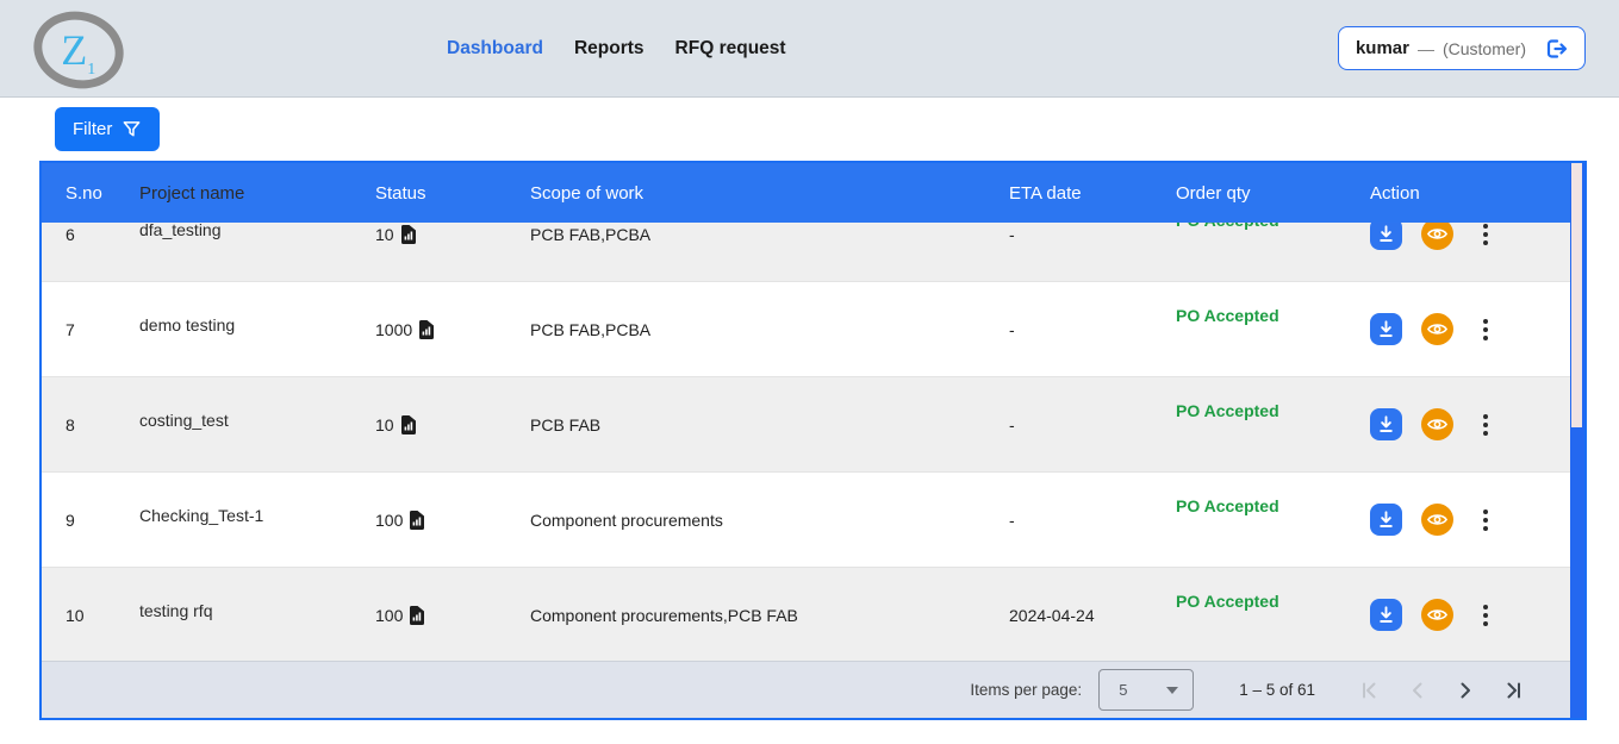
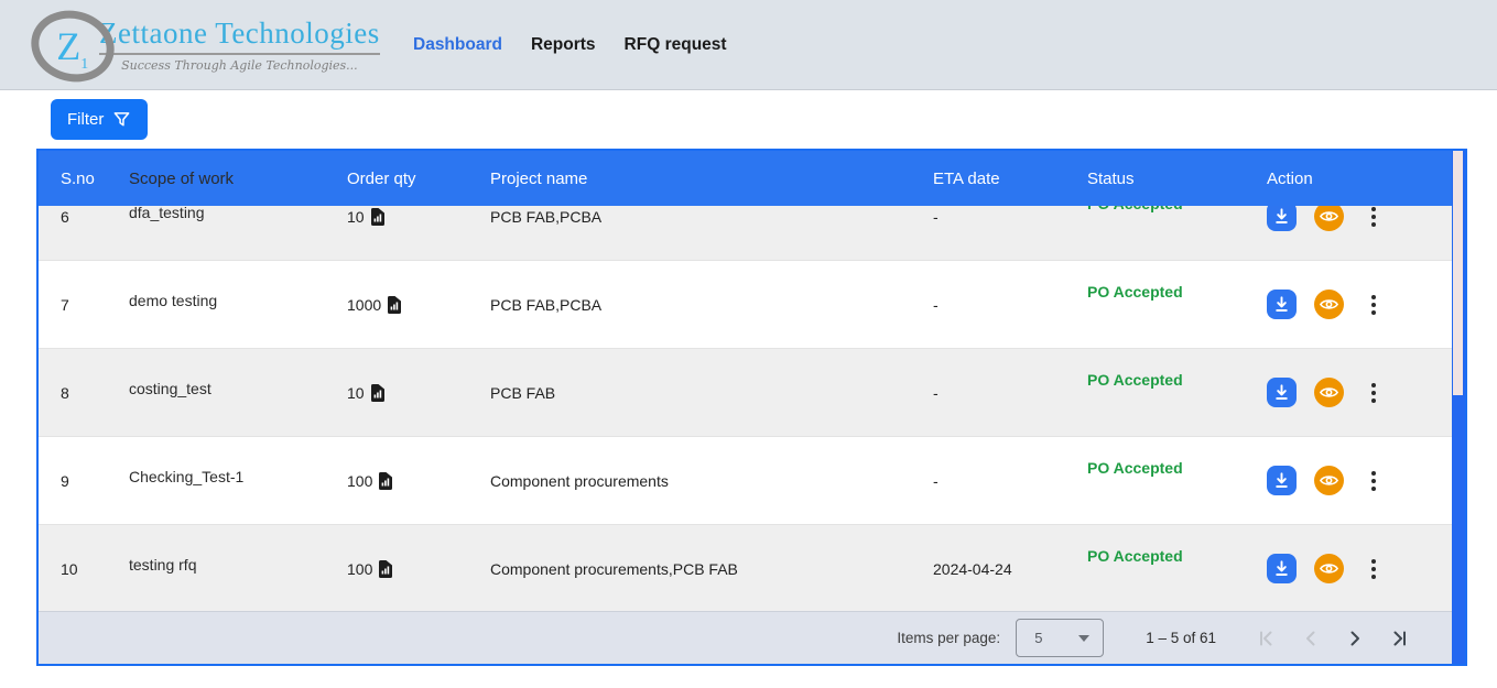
+ Zettaone Technologies
+ Success Through Agile Technologies...
  Dashboard
  Reports
  RFQ request
- kumar
- —
- (Customer)
  Filter
  S.no
- Project name
+ Scope of work
- Status
+ Order qty
- Scope of work
+ Project name
  ETA date
- Order qty
+ Status
  Action
  6
  dfa_testing
  10
  PCB FAB,PCBA
  -
  7
  demo testing
  1000
  PCB FAB,PCBA
  -
  PO Accepted
  8
  costing_test
  10
  PCB FAB
  -
  PO Accepted
  9
  Checking_Test-1
  100
  Component procurements
  -
  PO Accepted
  10
  testing rfq
  100
  Component procurements,PCB FAB
  2024-04-24
  PO Accepted
  Items per page:
  5
  1 – 5 of 61
